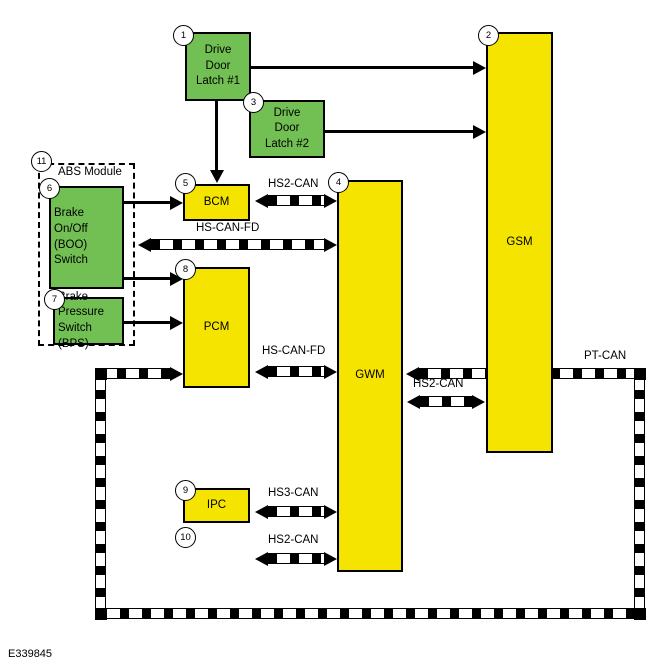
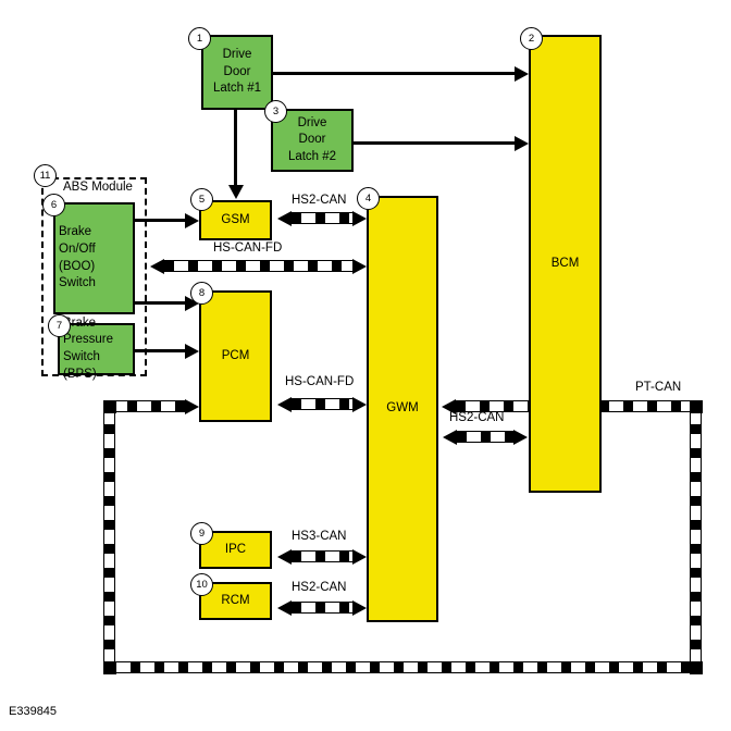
  11
  ABS Module
  Drive
  Door
  Latch #1
  1
  Drive
  Door
  Latch #2
  3
  Brake
  On/Off (BOO)
  Switch
  6
  rake
  Pressure
  Switch (BPS)
  7
- GSM
+ BCM
  2
  GWM
  4
- BCM
+ GSM
  5
  PCM
  8
  IPC
  9
+ RCM
  10
  HS2-CAN
  HS-CAN-FD
  HS-CAN-FD
  HS3-CAN
  HS2-CAN
  HS2-CAN
  PT-CAN
  E339845
